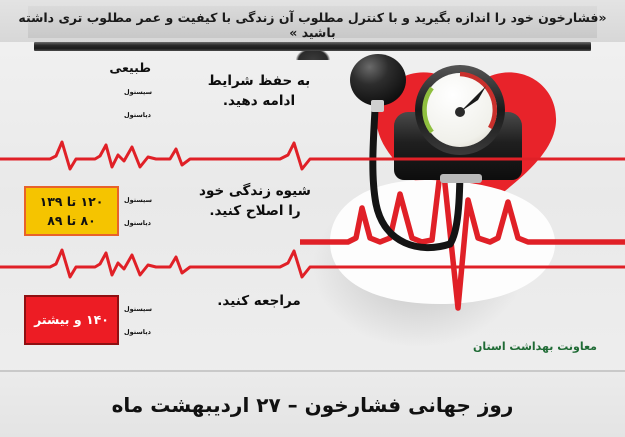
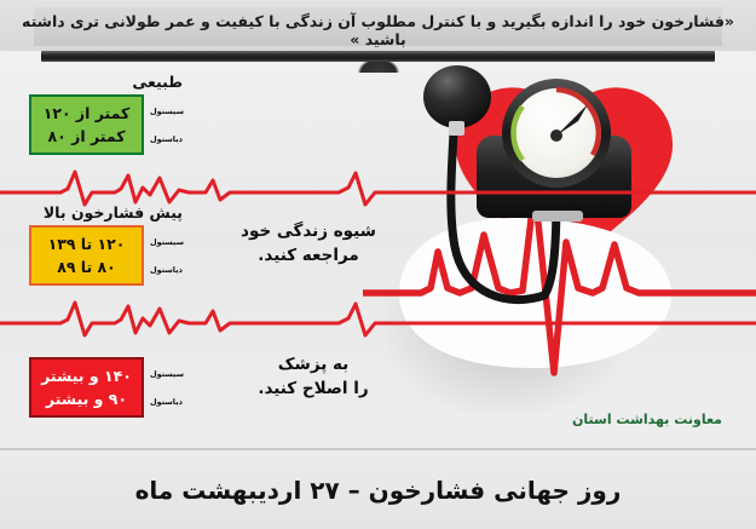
- «فشارخون خود را اندازه بگیرید و با کنترل مطلوب آن زندگی با کیفیت و عمر مطلوب تری داشته باشید »
+ «فشارخون خود را اندازه بگیرید و با کنترل مطلوب آن زندگی با کیفیت و عمر طولانی تری داشته باشید »
  طبیعی
+ کمتر از ۱۲۰
+ کمتر از ۸۰
  سیستول
  دیاستول
+ پیش فشارخون بالا
  ۱۲۰ تا ۱۳۹
  ۸۰ تا ۸۹
  سیستول
  دیاستول
  ۱۴۰ و بیشتر
+ ۹۰ و بیشتر
  سیستول
  دیاستول
- به حفظ شرایط
- ادامه دهید.
  شیوه زندگی خود
- را اصلاح کنید.
+ مراجعه کنید.
+ به پزشک
- مراجعه کنید.
+ را اصلاح کنید.
  معاونت بهداشت استان
  روز جهانی فشارخون – ۲۷ اردیبهشت ماه
